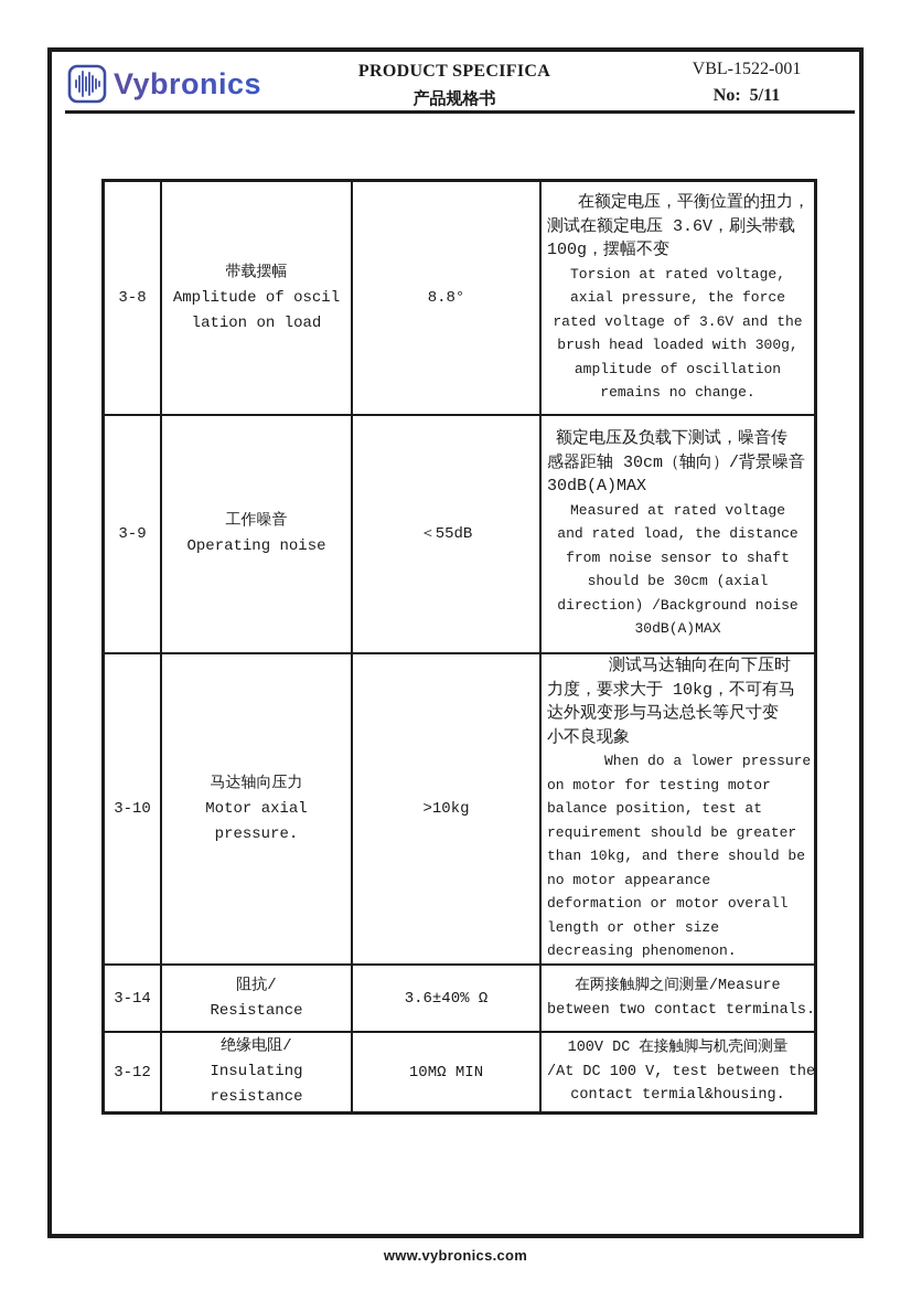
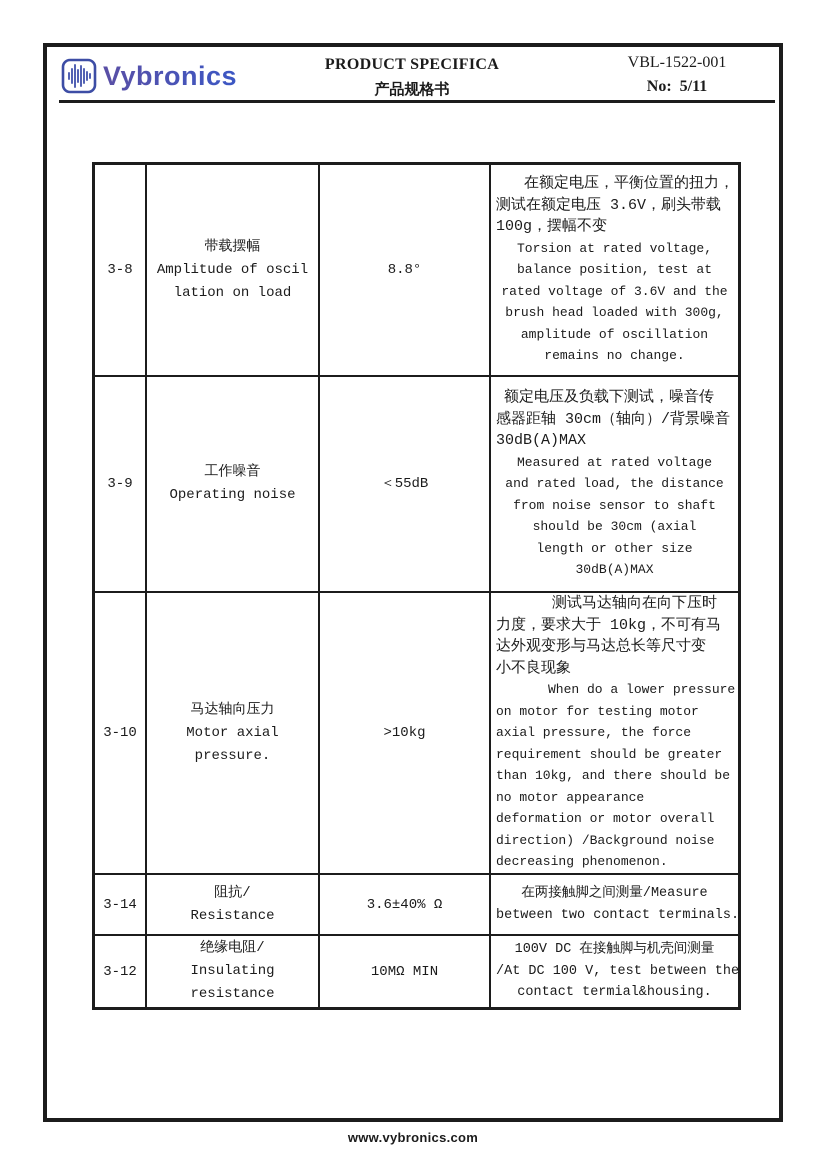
  Vybronics
  PRODUCT SPECIFICA
  产品规格书
  VBL-1522-001
  No: 5/11
  3-8
  带载摆幅
  Amplitude of oscil
  lation on load
  8.8°
  在额定电压，平衡位置的扭力，
  测试在额定电压 3.6V，刷头带载
  100g，摆幅不变
  Torsion at rated voltage,
- axial pressure, the force
+ balance position, test at
  rated voltage of 3.6V and the
  brush head loaded with 300g,
  amplitude of oscillation
  remains no change.
  3-9
  工作噪音
  Operating noise
  ＜55dB
  额定电压及负载下测试，噪音传
  感器距轴 30cm（轴向）/背景噪音
  30dB(A)MAX
  Measured at rated voltage
  and rated load, the distance
  from noise sensor to shaft
  should be 30cm (axial
- direction) /Background noise
+ length or other size
  30dB(A)MAX
  3-10
  马达轴向压力
  Motor axial
  pressure.
  >10kg
  测试马达轴向在向下压时
  力度，要求大于 10kg，不可有马
  达外观变形与马达总长等尺寸变
  小不良现象
  When do a lower pressure
  on motor for testing motor
- balance position, test at
+ axial pressure, the force
  requirement should be greater
  than 10kg, and there should be
  no motor appearance
  deformation or motor overall
- length or other size
+ direction) /Background noise
  decreasing phenomenon.
  3-14
  阻抗/
  Resistance
  3.6±40% Ω
  在两接触脚之间测量/Measure
  between two contact terminals.
  3-12
  绝缘电阻/
  Insulating
  resistance
  10MΩ MIN
  100V DC 在接触脚与机壳间测量
  /At DC 100 V, test between the
  contact termial&housing.
  www.vybronics.com
